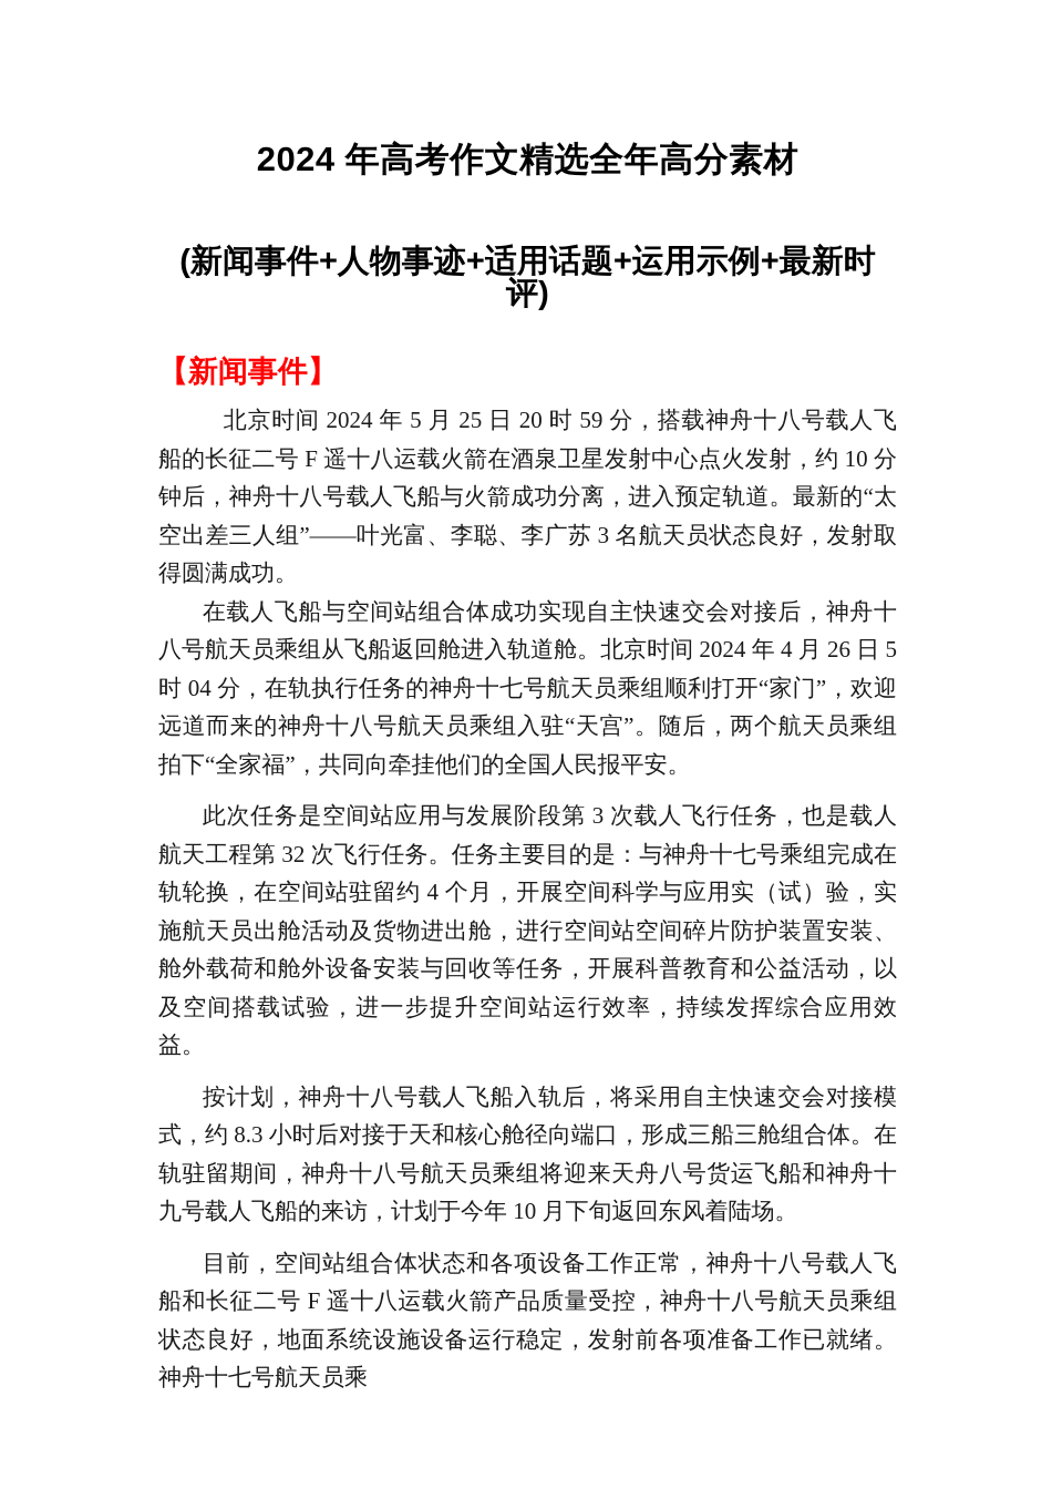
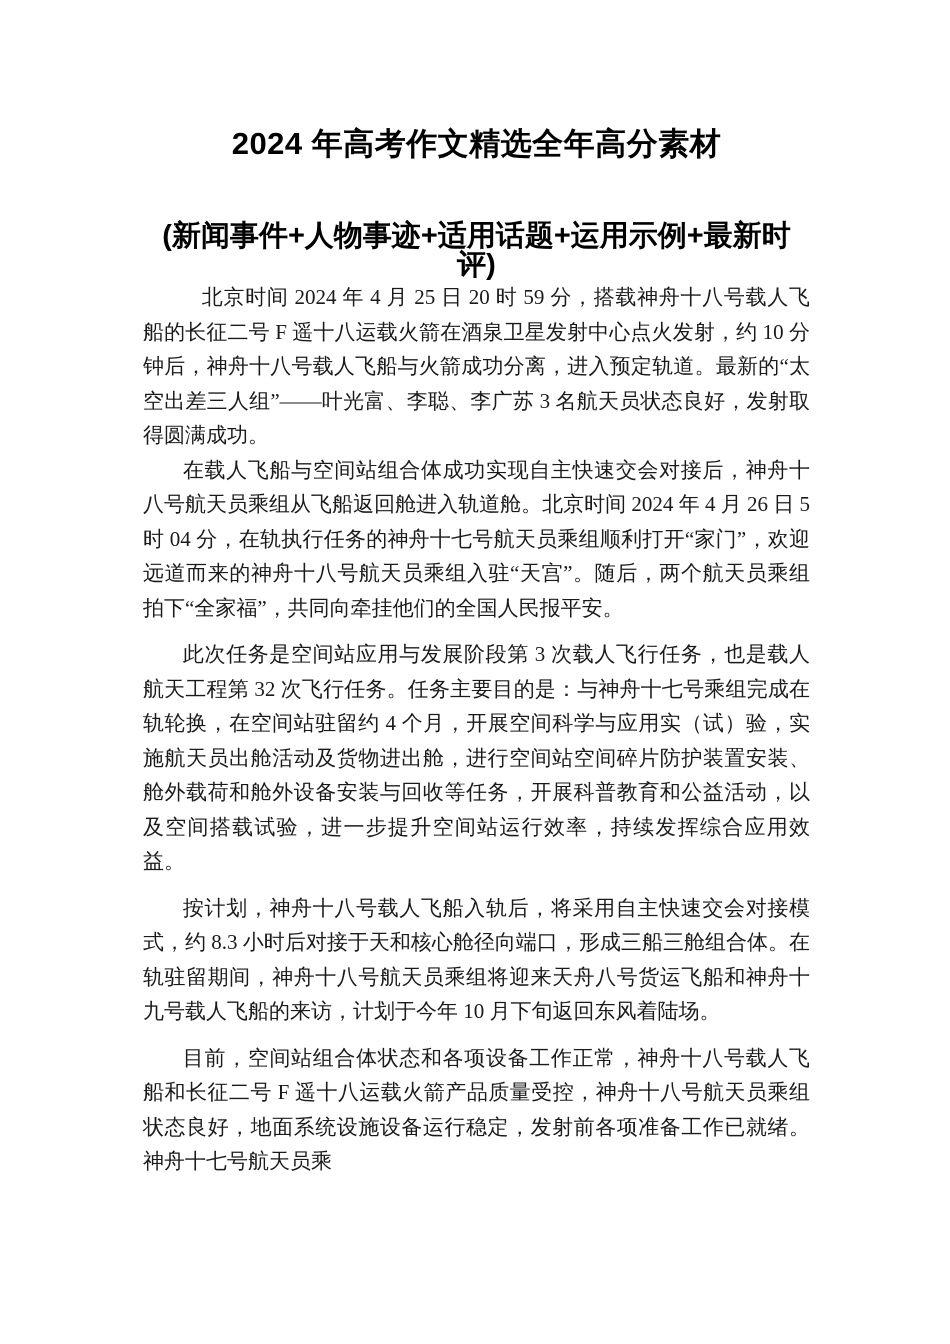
  2024 年高考作文精选全年高分素材
  (新闻事件+人物事迹+适用话题+运用示例+最新时评)
- 【新闻事件】
- 北京时间 2024 年 5 月 25 日 20 时 59 分，搭载神舟十八号载人飞船的长征二号 F 遥十八运载火箭在酒泉卫星发射中心点火发射，约 10 分钟后，神舟十八号载人飞船与火箭成功分离，进入预定轨道。最新的“太空出差三人组”——叶光富、李聪、李广苏 3 名航天员状态良好，发射取得圆满成功。
+ 北京时间 2024 年 4 月 25 日 20 时 59 分，搭载神舟十八号载人飞船的长征二号 F 遥十八运载火箭在酒泉卫星发射中心点火发射，约 10 分钟后，神舟十八号载人飞船与火箭成功分离，进入预定轨道。最新的“太空出差三人组”——叶光富、李聪、李广苏 3 名航天员状态良好，发射取得圆满成功。
  在载人飞船与空间站组合体成功实现自主快速交会对接后，神舟十八号航天员乘组从飞船返回舱进入轨道舱。北京时间 2024 年 4 月 26 日 5 时 04 分，在轨执行任务的神舟十七号航天员乘组顺利打开“家门”，欢迎远道而来的神舟十八号航天员乘组入驻“天宫”。随后，两个航天员乘组拍下“全家福”，共同向牵挂他们的全国人民报平安。
  此次任务是空间站应用与发展阶段第 3 次载人飞行任务，也是载人航天工程第 32 次飞行任务。任务主要目的是：与神舟十七号乘组完成在轨轮换，在空间站驻留约 4 个月，开展空间科学与应用实（试）验，实施航天员出舱活动及货物进出舱，进行空间站空间碎片防护装置安装、舱外载荷和舱外设备安装与回收等任务，开展科普教育和公益活动，以及空间搭载试验，进一步提升空间站运行效率，持续发挥综合应用效益。
  按计划，神舟十八号载人飞船入轨后，将采用自主快速交会对接模式，约 8.3 小时后对接于天和核心舱径向端口，形成三船三舱组合体。在轨驻留期间，神舟十八号航天员乘组将迎来天舟八号货运飞船和神舟十九号载人飞船的来访，计划于今年 10 月下旬返回东风着陆场。
  目前，空间站组合体状态和各项设备工作正常，神舟十八号载人飞船和长征二号 F 遥十八运载火箭产品质量受控，神舟十八号航天员乘组状态良好，地面系统设施设备运行稳定，发射前各项准备工作已就绪。神舟十七号航天员乘
